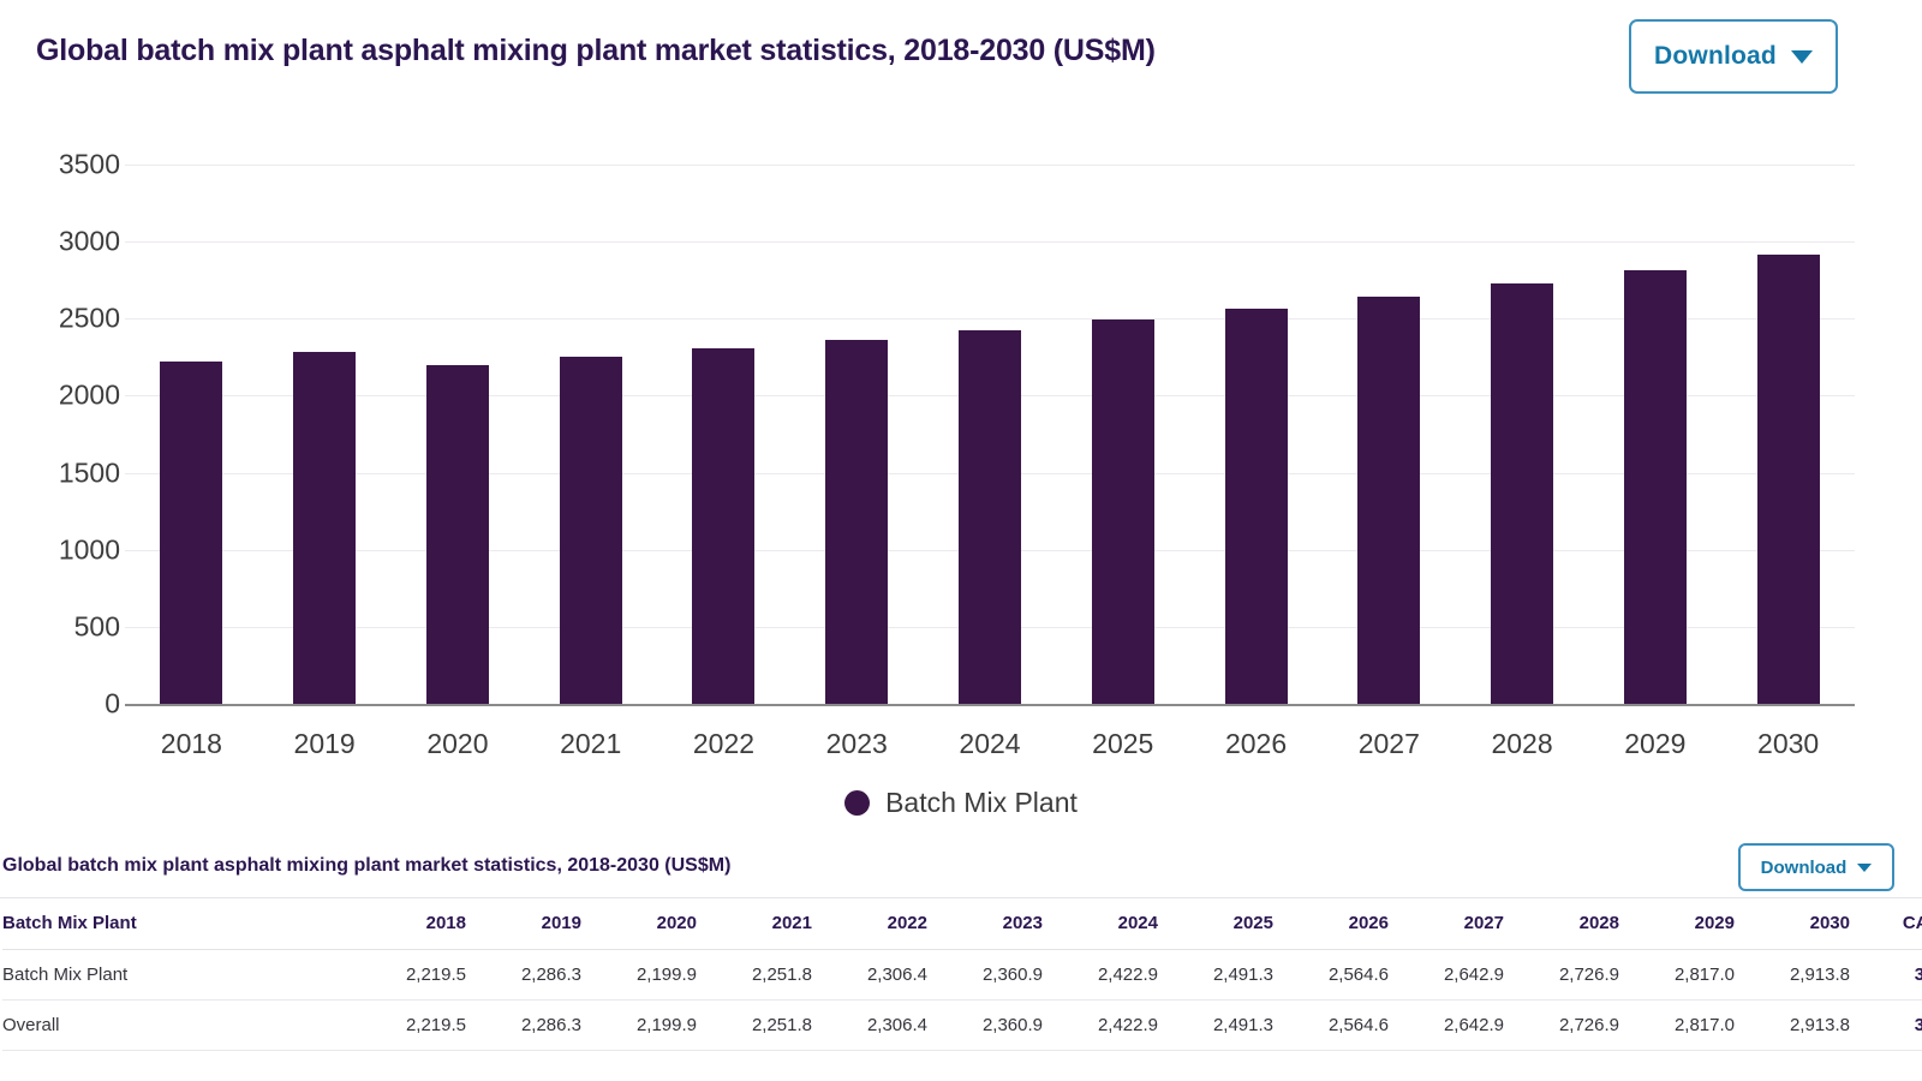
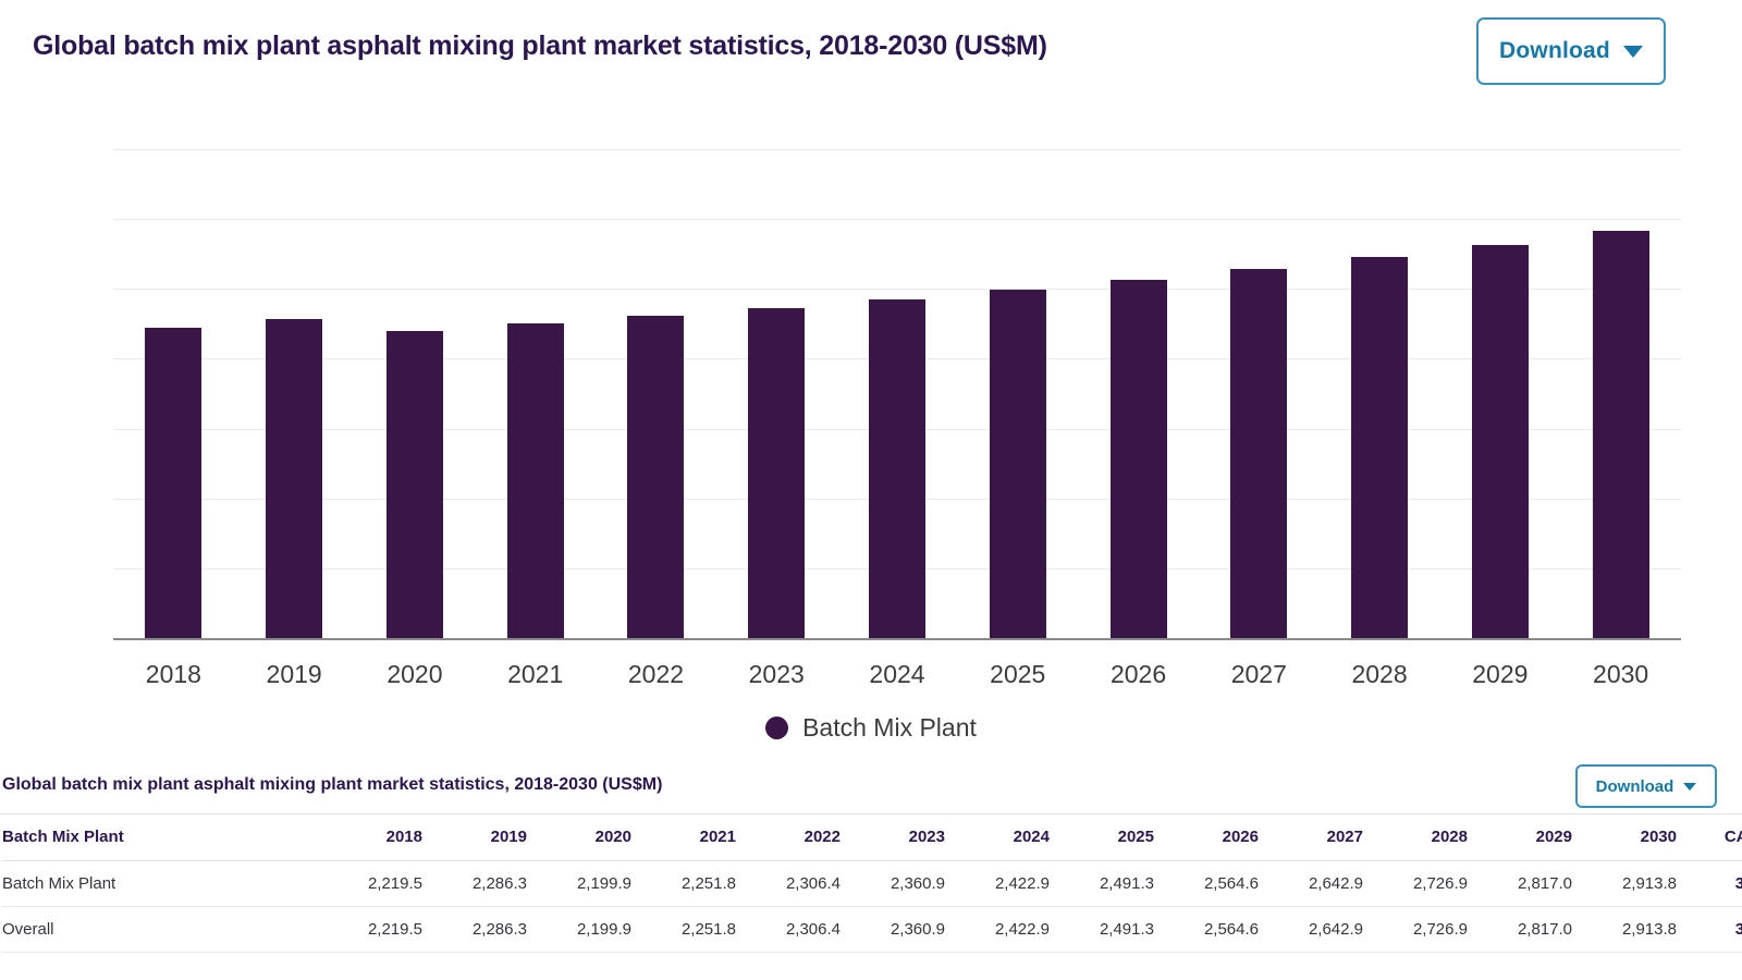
  Global batch mix plant asphalt mixing plant market statistics, 2018-2030 (US$M)
  Download
- 0
- 500
- 1000
- 1500
- 2000
- 2500
- 3000
- 3500
  2018
  2019
  2020
  2021
  2022
  2023
  2024
  2025
  2026
  2027
  2028
  2029
  2030
  Batch Mix Plant
  Global batch mix plant asphalt mixing plant market statistics, 2018-2030 (US$M)
  Download
  Batch Mix Plant	2018	2019	2020	2021	2022	2023	2024	2025	2026	2027	2028	2029	2030	C
  Batch Mix Plant	2,219.5	2,286.3	2,199.9	2,251.8	2,306.4	2,360.9	2,422.9	2,491.3	2,564.6	2,642.9	2,726.9	2,817.0	2,913.8	3
  Overall	2,219.5	2,286.3	2,199.9	2,251.8	2,306.4	2,360.9	2,422.9	2,491.3	2,564.6	2,642.9	2,726.9	2,817.0	2,913.8	3
